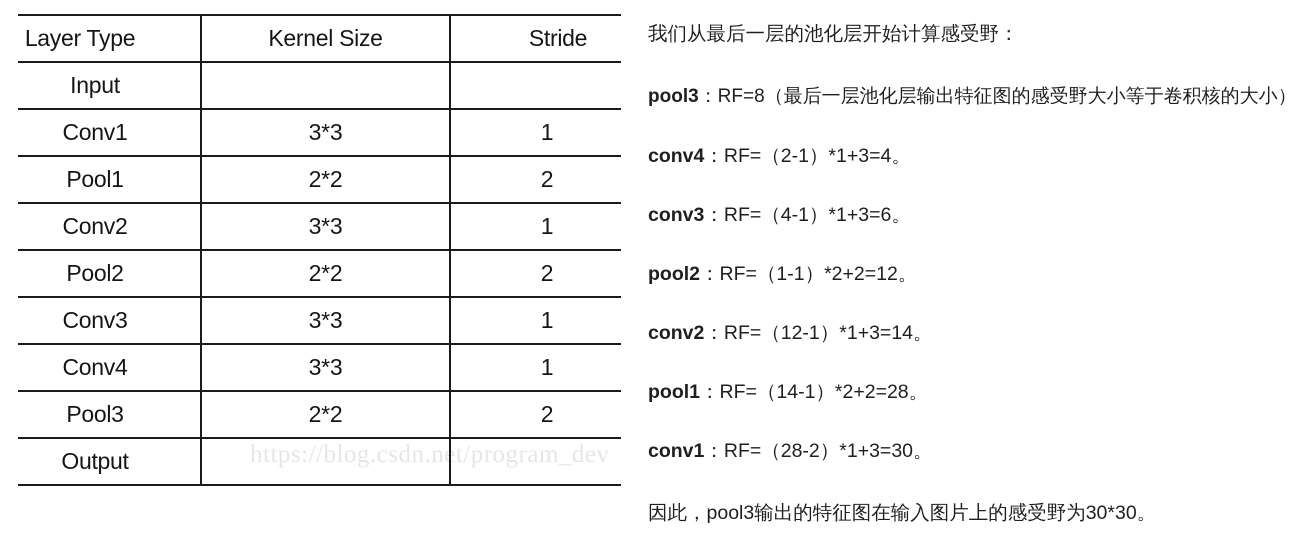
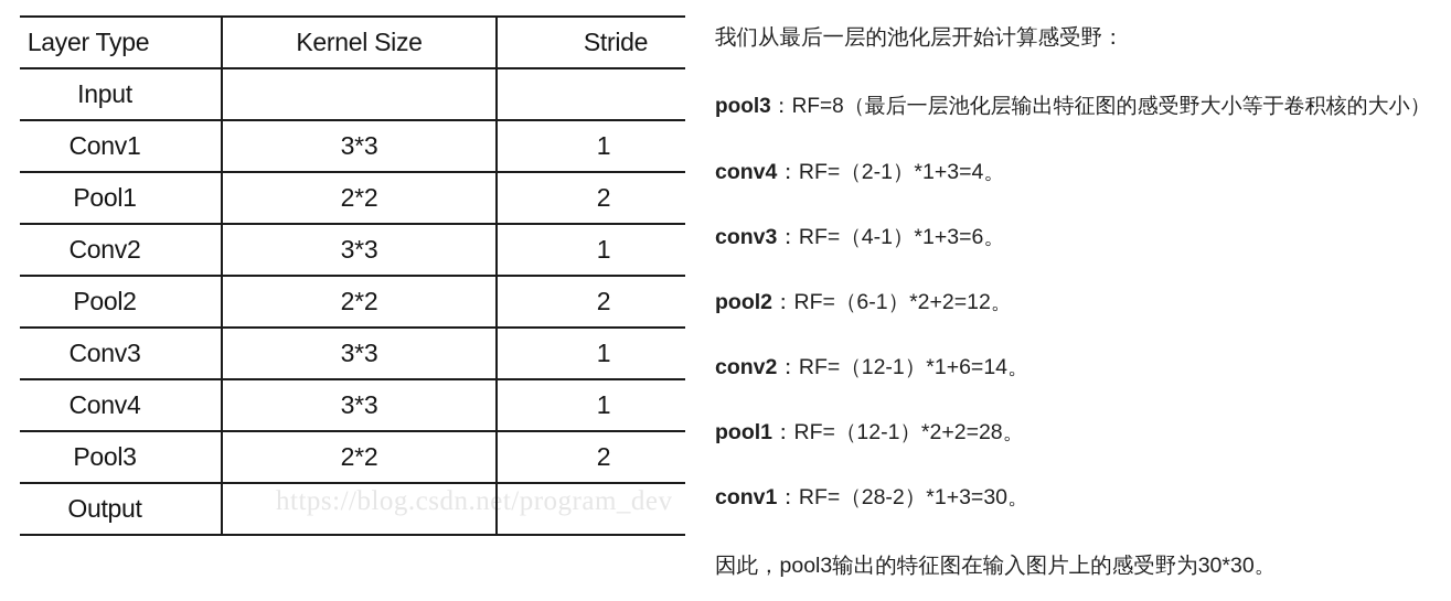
  https://blog.csdn.net/program_dev
  Layer Type	Kernel Size	Stride
  Input
  Conv1	3*3	1
  Pool1	2*2	2
  Conv2	3*3	1
  Pool2	2*2	2
  Conv3	3*3	1
  Conv4	3*3	1
  Pool3	2*2	2
  Output
  我们从最后一层的池化层开始计算感受野：
  pool3：RF=8（最后一层池化层输出特征图的感受野大小等于卷积核的大小）
  conv4：RF=（2-1）*1+3=4。
  conv3：RF=（4-1）*1+3=6。
- pool2：RF=（1-1）*2+2=12。
+ pool2：RF=（6-1）*2+2=12。
- conv2：RF=（12-1）*1+3=14。
+ conv2：RF=（12-1）*1+6=14。
- pool1：RF=（14-1）*2+2=28。
+ pool1：RF=（12-1）*2+2=28。
  conv1：RF=（28-2）*1+3=30。
  因此，pool3输出的特征图在输入图片上的感受野为30*30。
